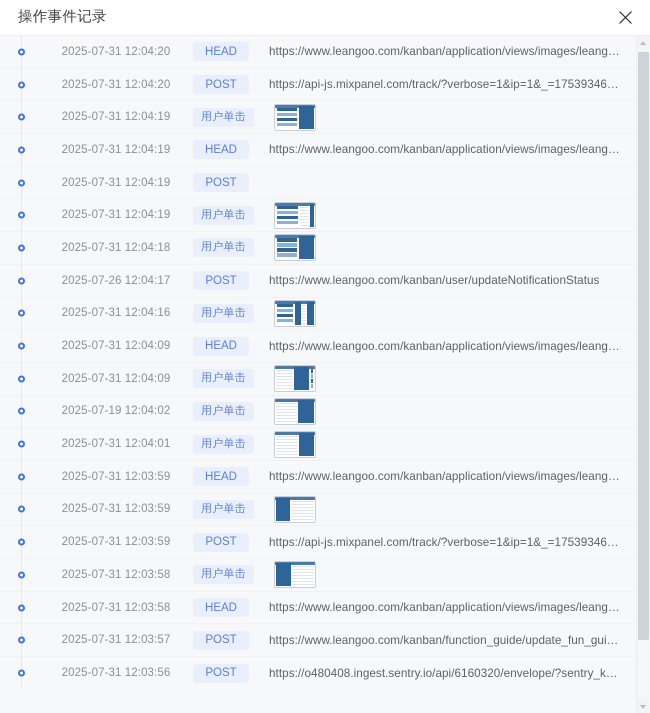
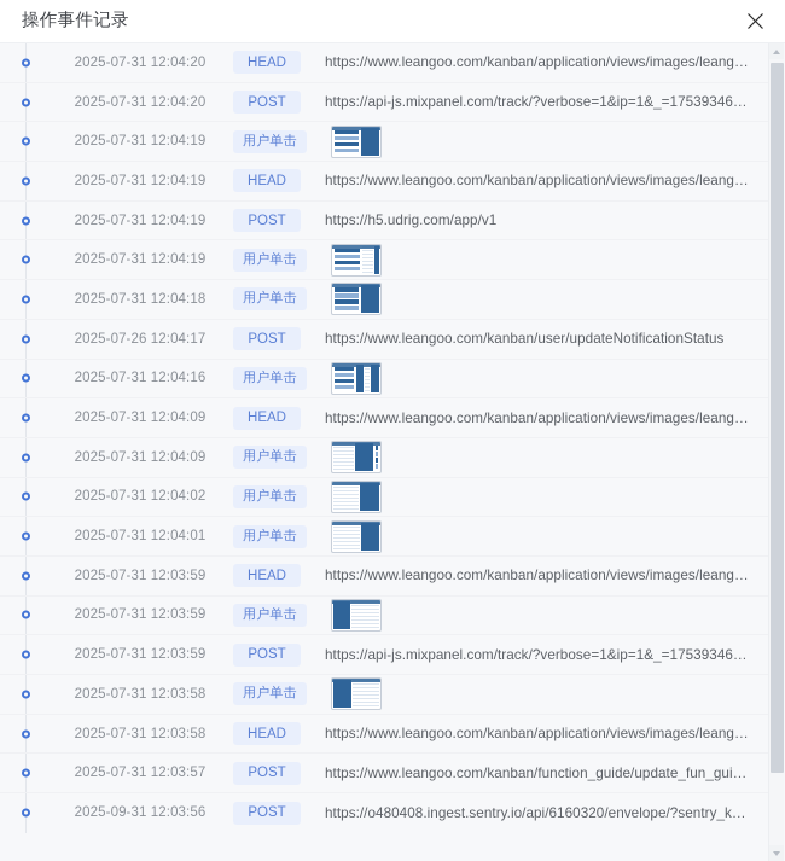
  操作事件记录
  2025-07-31 12:04:20
  HEAD
  https://www.leangoo.com/kanban/application/views/images/leangoo
  2025-07-31 12:04:20
  POST
  https://api-js.mixpanel.com/track/?verbose=1&ip=1&_=1753934660
  2025-07-31 12:04:19
  用户单击
  2025-07-31 12:04:19
  HEAD
  https://www.leangoo.com/kanban/application/views/images/leangoo
  2025-07-31 12:04:19
  POST
+ https://h5.udrig.com/app/v1
  2025-07-31 12:04:19
  用户单击
  2025-07-31 12:04:18
  用户单击
  2025-07-26 12:04:17
  POST
  https://www.leangoo.com/kanban/user/updateNotificationStatus
  2025-07-31 12:04:16
  用户单击
  2025-07-31 12:04:09
  HEAD
  https://www.leangoo.com/kanban/application/views/images/leangoo
  2025-07-31 12:04:09
  用户单击
- 2025-07-19 12:04:02
+ 2025-07-31 12:04:02
  用户单击
  2025-07-31 12:04:01
  用户单击
  2025-07-31 12:03:59
  HEAD
  https://www.leangoo.com/kanban/application/views/images/leangoo
  2025-07-31 12:03:59
  用户单击
  2025-07-31 12:03:59
  POST
  https://api-js.mixpanel.com/track/?verbose=1&ip=1&_=1753934639
  2025-07-31 12:03:58
  用户单击
  2025-07-31 12:03:58
  HEAD
  https://www.leangoo.com/kanban/application/views/images/leangoo
  2025-07-31 12:03:57
  POST
  https://www.leangoo.com/kanban/function_guide/update_fun_guide
- 2025-07-31 12:03:56
+ 2025-09-31 12:03:56
  POST
  https://o480408.ingest.sentry.io/api/6160320/envelope/?sentry_key=
